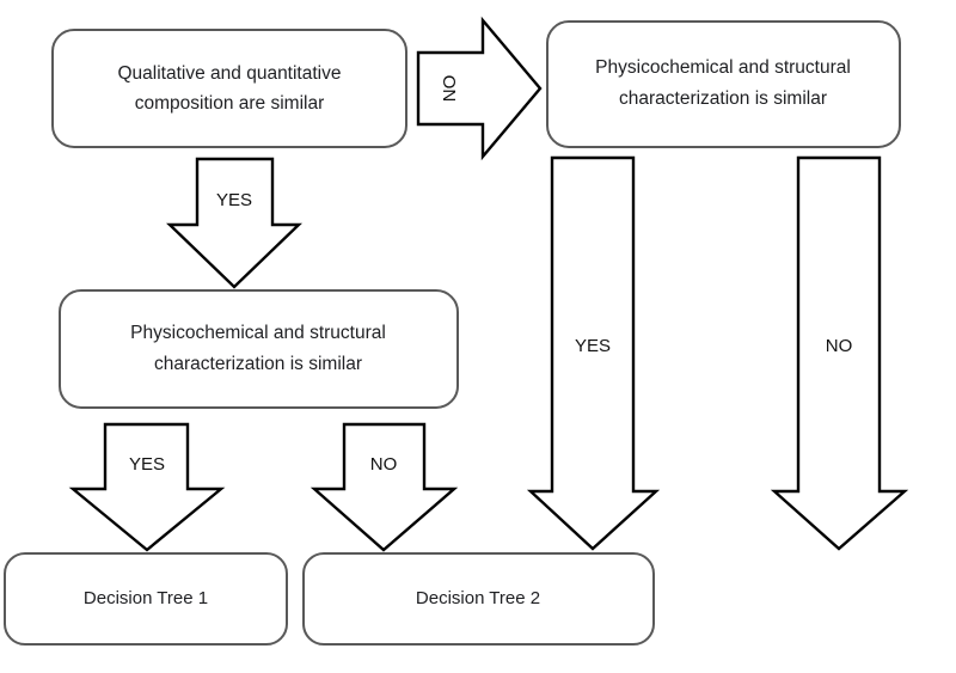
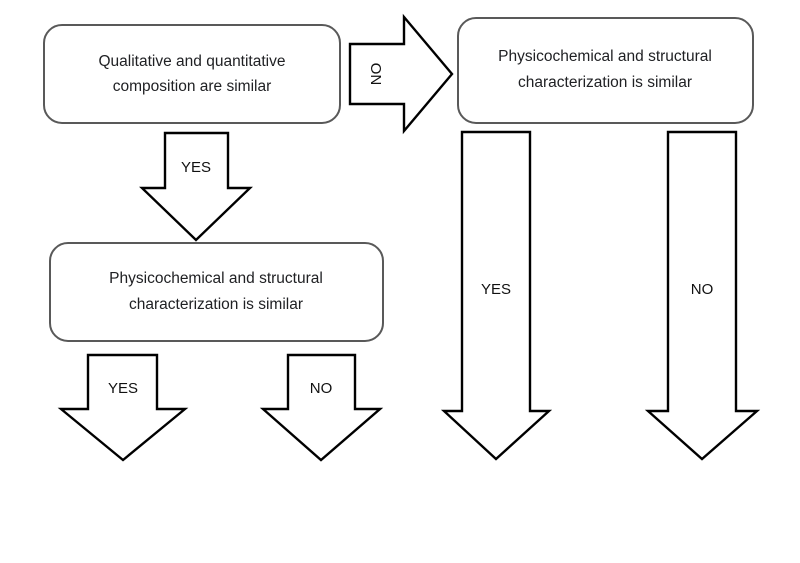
  Qualitative and quantitative
  composition are similar
  Physicochemical and structural
  characterization is similar
  YES
  Physicochemical and structural
  characterization is similar
  YES
  NO
  YES
  NO
- Decision Tree 1
- Decision Tree 2
